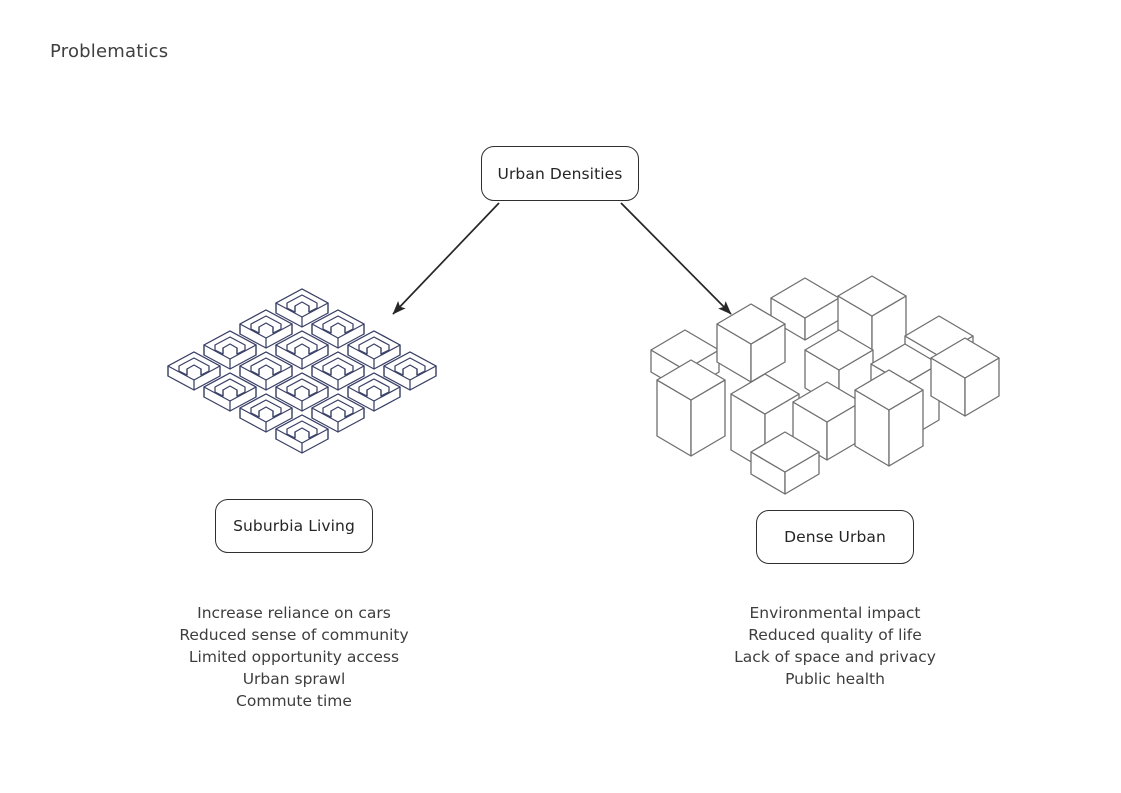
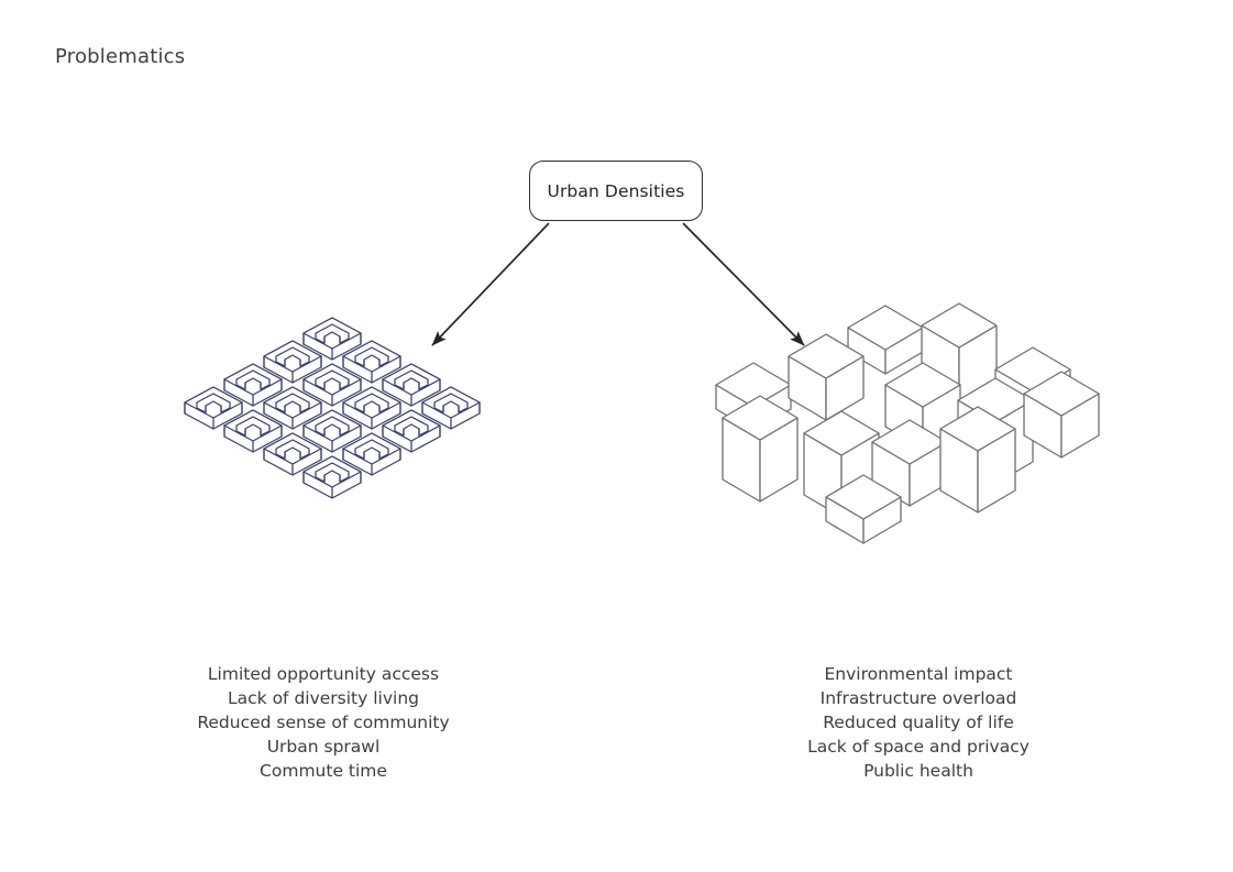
  Problematics
  Urban Densities
- Suburbia Living
- Dense Urban
- Increase reliance on cars
- Reduced sense of community
+ Limited opportunity access
+ Lack of diversity living
- Limited opportunity access
+ Reduced sense of community
  Urban sprawl
  Commute time
  Environmental impact
+ Infrastructure overload
  Reduced quality of life
  Lack of space and privacy
  Public health
